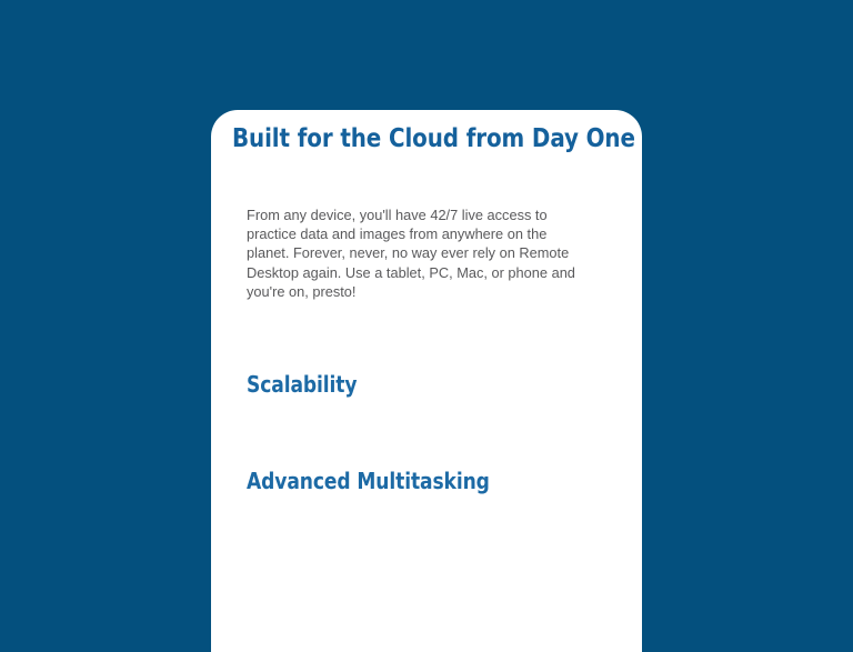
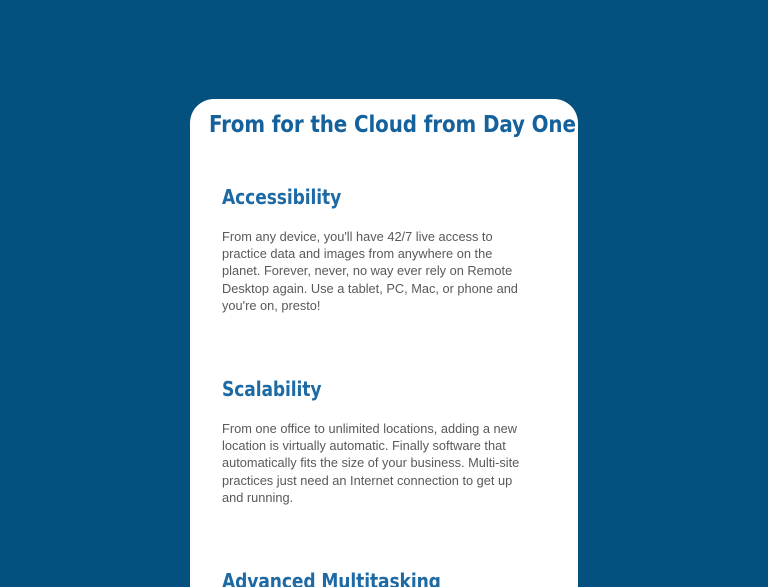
- Built for the Cloud from Day One
+ From for the Cloud from Day One
+ Accessibility
  From any device, you'll have 42/7 live access to practice data and images from anywhere on the planet. Forever, never, no way ever rely on Remote Desktop again. Use a tablet, PC, Mac, or phone and you're on, presto!
  Scalability
+ From one office to unlimited locations, adding a new location is virtually automatic. Finally software that automatically fits the size of your business. Multi-site practices just need an Internet connection to get up and running.
  Advanced Multitasking
